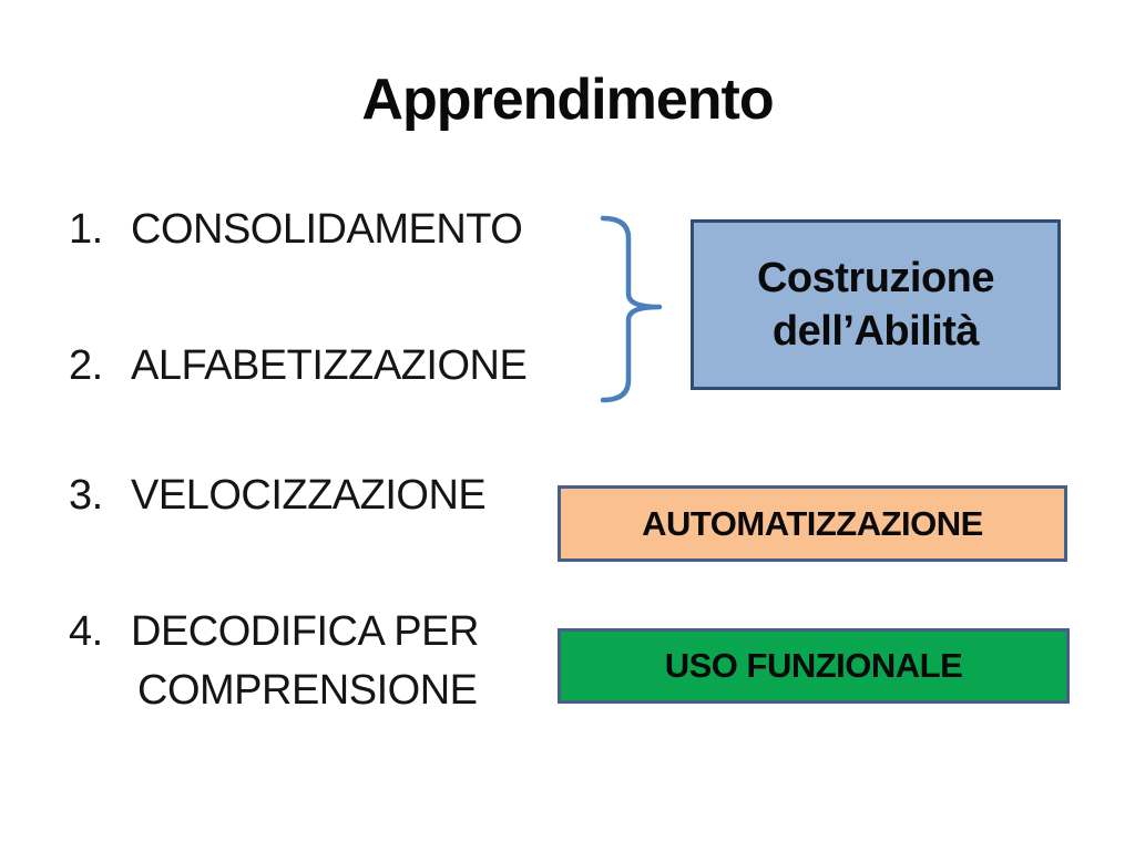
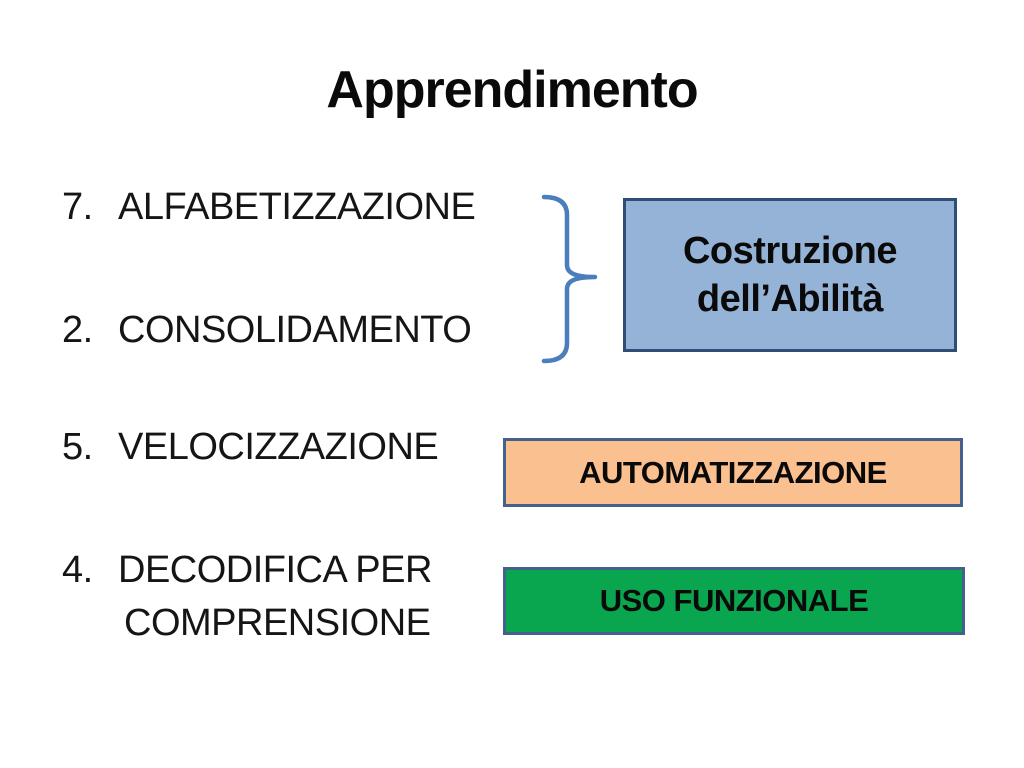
  Apprendimento
- 1.
+ 7.
- CONSOLIDAMENTO
+ ALFABETIZZAZIONE
  2.
- ALFABETIZZAZIONE
+ CONSOLIDAMENTO
- 3.
+ 5.
  VELOCIZZAZIONE
  4.
  DECODIFICA PER
  COMPRENSIONE
  Costruzione
  dell’Abilità
  AUTOMATIZZAZIONE
  USO FUNZIONALE
